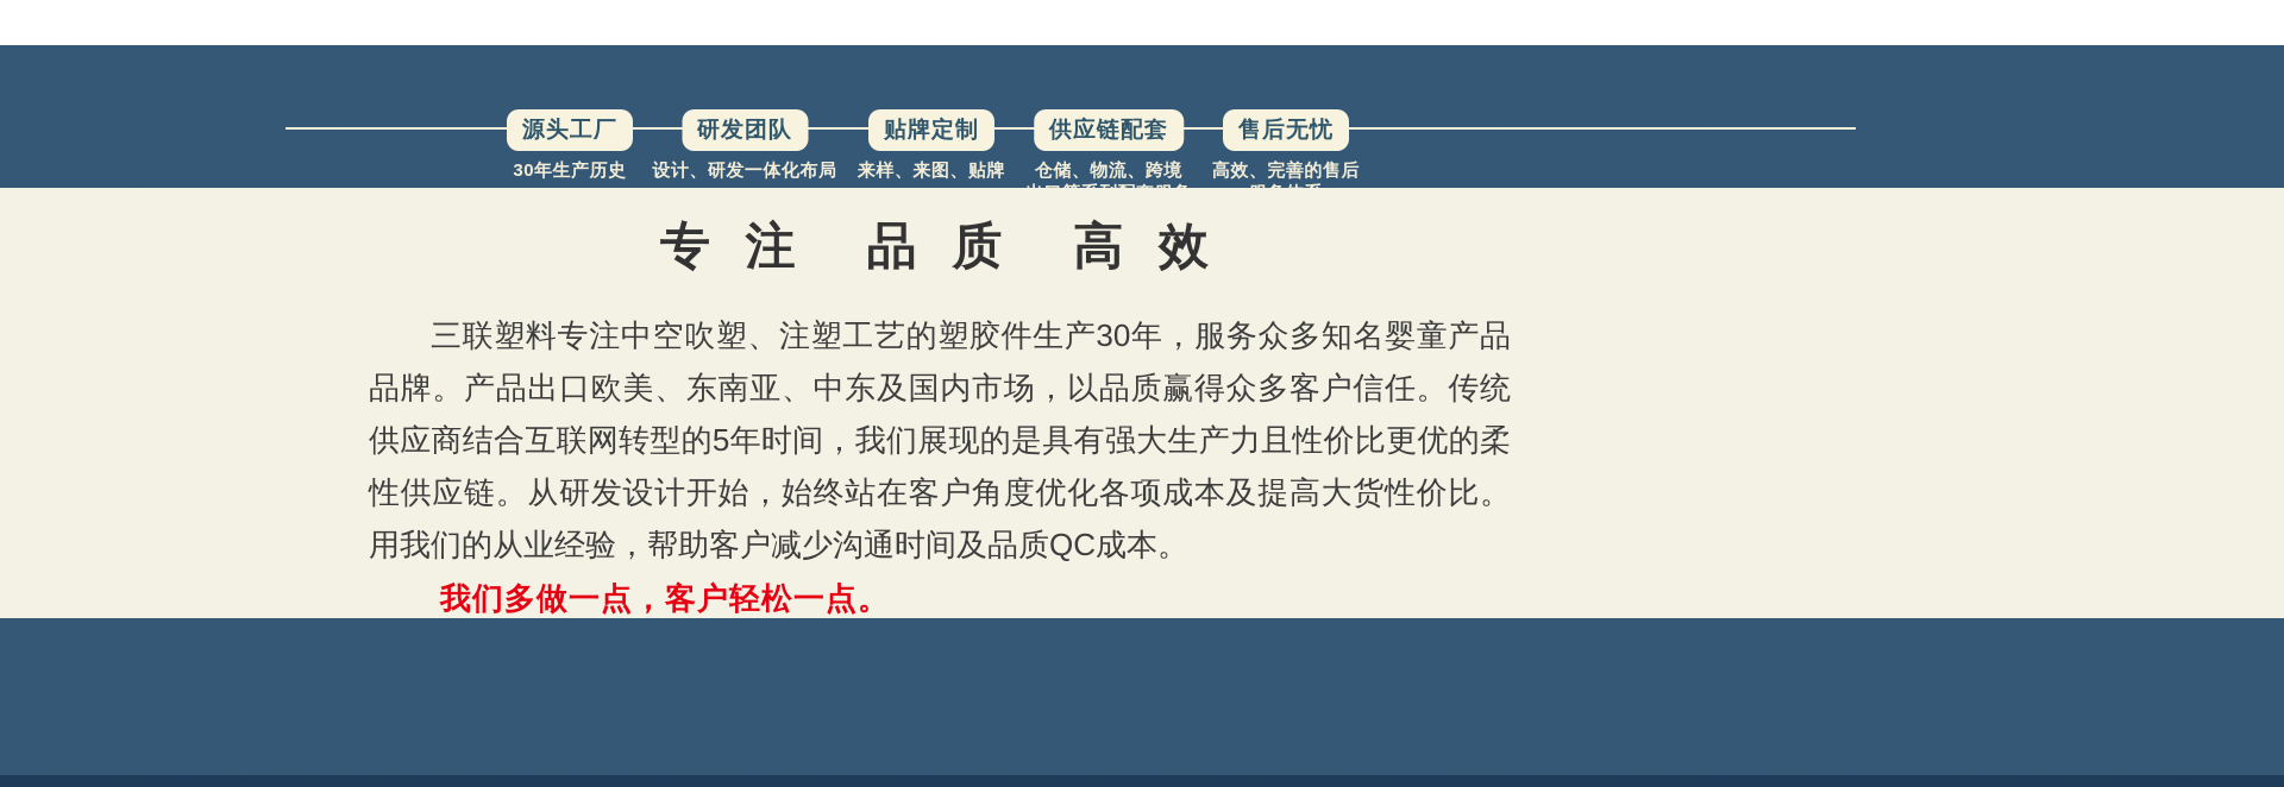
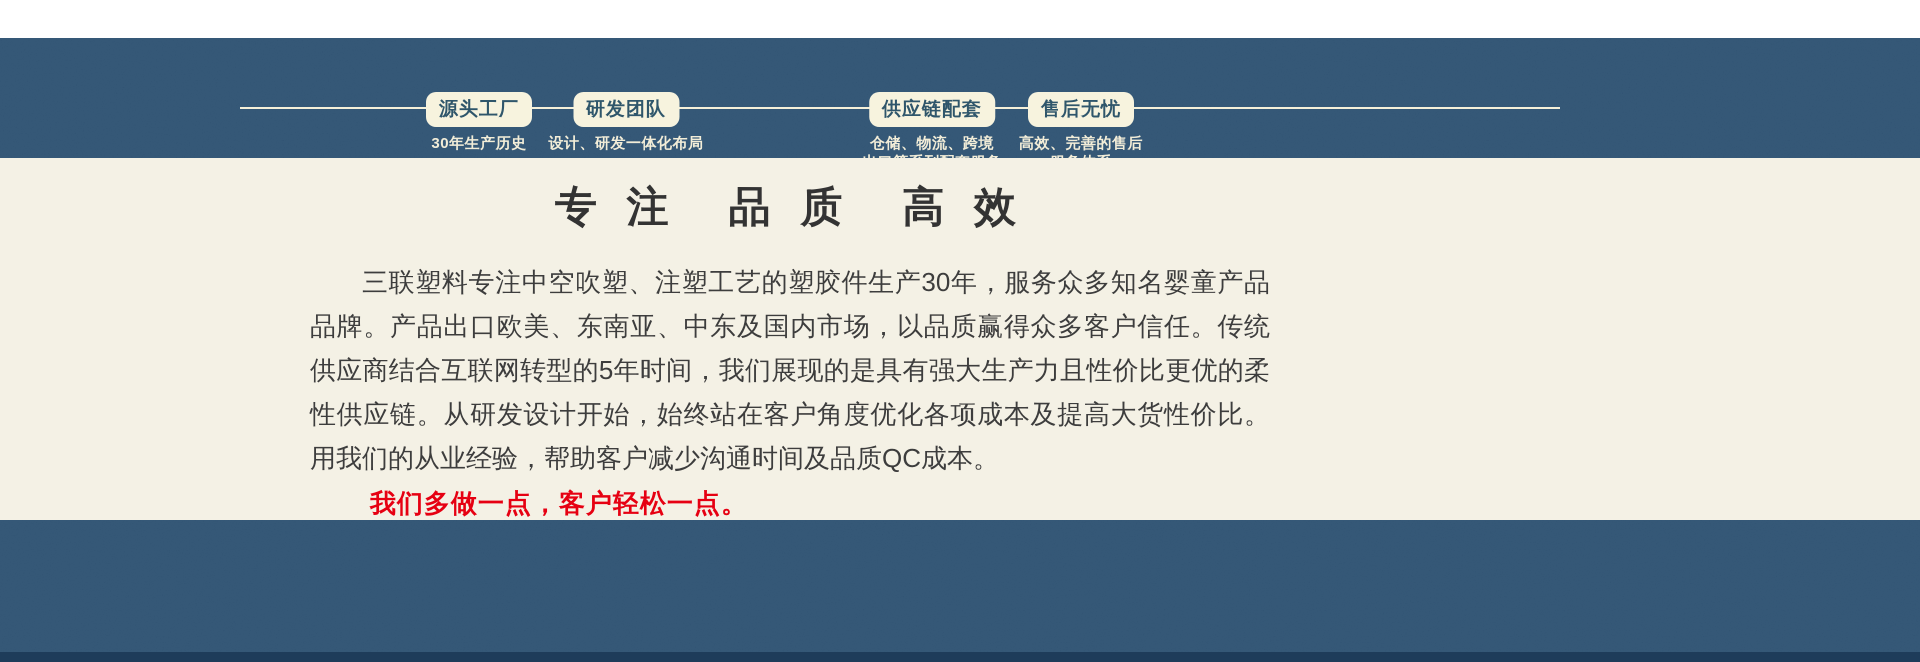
  源头工厂
  30年生产历史
  研发团队
  设计、研发一体化布局
- 贴牌定制
- 来样、来图、贴牌
  供应链配套
  仓储、物流、跨境
  售后无忧
  高效、完善的售后
  专 注 品 质 高 效
  三联塑料专注中空吹塑、注塑工艺的塑胶件生产30年，服务众多知名婴童产品品牌。产品出口欧美、东南亚、中东及国内市场，以品质赢得众多客户信任。传统供应商结合互联网转型的5年时间，我们展现的是具有强大生产力且性价比更优的柔性供应链。从研发设计开始，始终站在客户角度优化各项成本及提高大货性价比。用我们的从业经验，帮助客户减少沟通时间及品质QC成本。
  我们多做一点，客户轻松一点。
